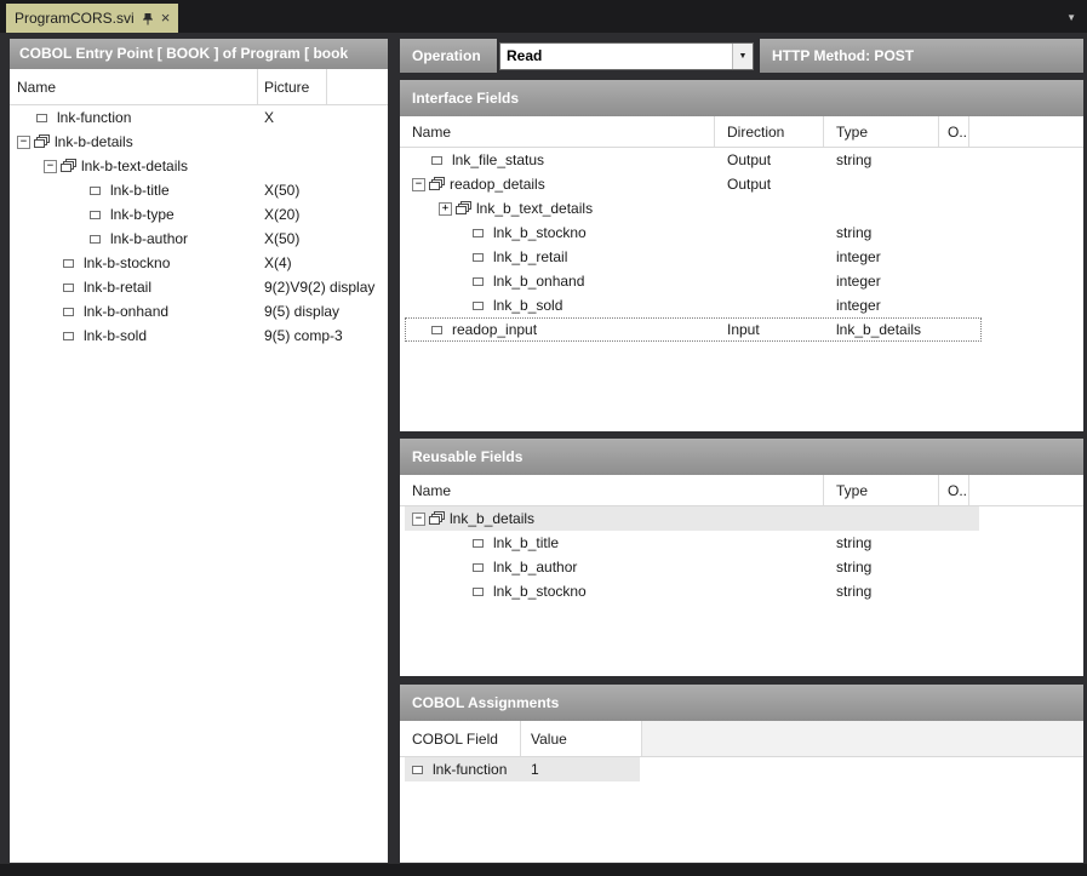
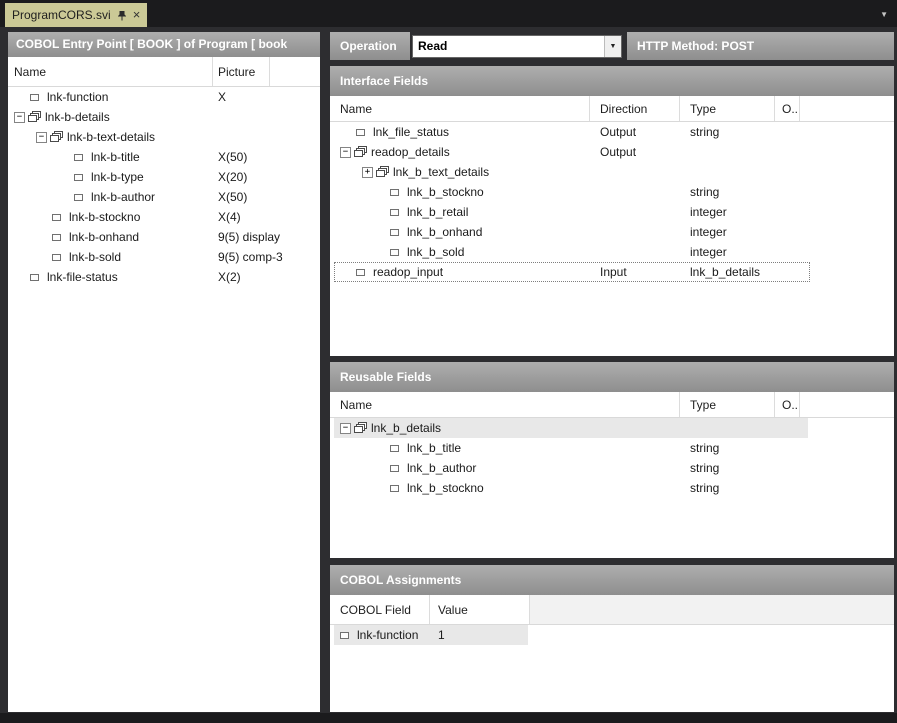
  ProgramCORS.svi
  ×
  ▼
  COBOL Entry Point [ BOOK ] of Program [ book
  Name
  Picture
  lnk-function
  X
  −
  lnk-b-details
  −
  lnk-b-text-details
  lnk-b-title
  X(50)
  lnk-b-type
  X(20)
  lnk-b-author
  X(50)
  lnk-b-stockno
  X(4)
- lnk-b-retail
- 9(2)V9(2) display
  lnk-b-onhand
  9(5) display
  lnk-b-sold
  9(5) comp-3
+ lnk-file-status
+ X(2)
  Operation
  Read
  HTTP Method: POST
  Interface Fields
  Name
  Direction
  Type
  O...
  lnk_file_status
  Output
  string
  −
  readop_details
  Output
  +
  lnk_b_text_details
  lnk_b_stockno
  string
  lnk_b_retail
  integer
  lnk_b_onhand
  integer
  lnk_b_sold
  integer
  readop_input
  Input
  lnk_b_details
  Reusable Fields
  Name
  Type
  O...
  −
  lnk_b_details
  lnk_b_title
  string
  lnk_b_author
  string
  lnk_b_stockno
  string
  COBOL Assignments
  COBOL Field
  Value
  lnk-function
  1
